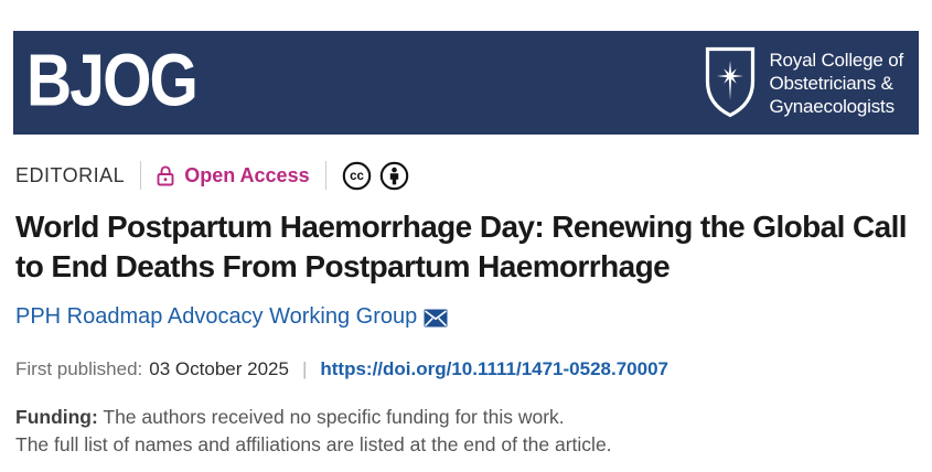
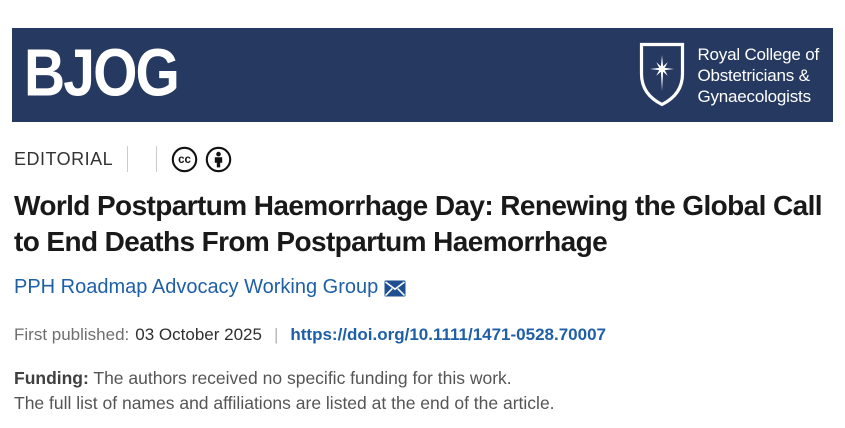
  BJOG
  Royal College of
  Obstetricians &
  Gynaecologists
  EDITORIAL
- Open Access
  cc
  World Postpartum Haemorrhage Day: Renewing the Global Call to End Deaths From Postpartum Haemorrhage
  PPH Roadmap Advocacy Working Group
  First published:
  03 October 2025
  |
  https://doi.org/10.1111/1471-0528.70007
  Funding: The authors received no specific funding for this work.
  The full list of names and affiliations are listed at the end of the article.
